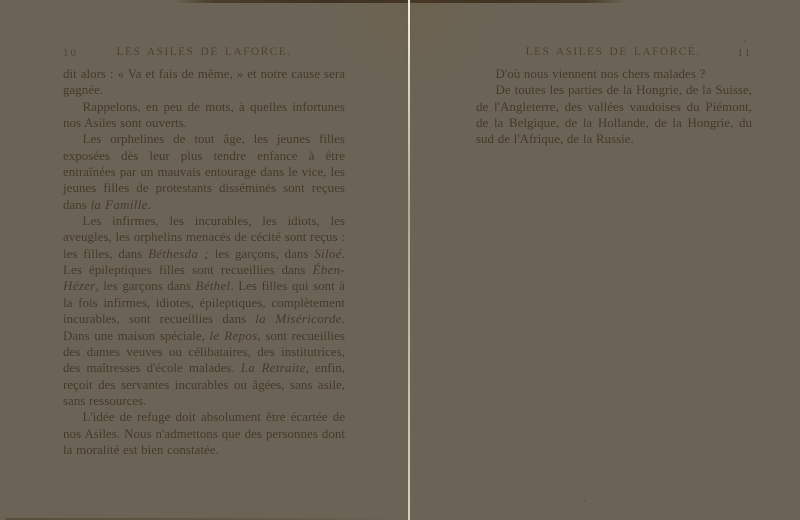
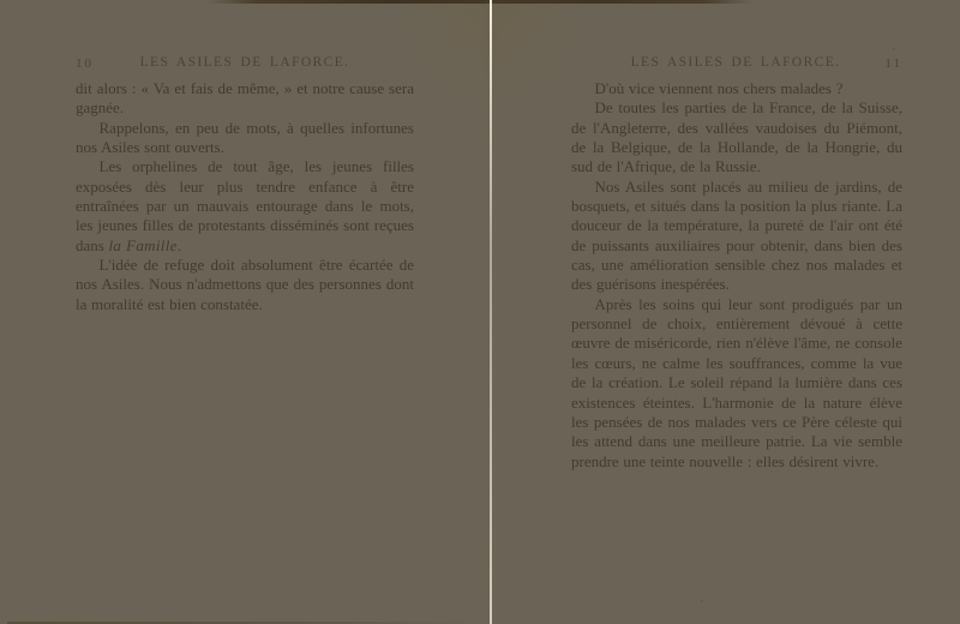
  10
  LES ASILES DE LAFORCE.
  dit alors : « Va et fais de même, » et notre cause sera gagnée.
  Rappelons, en peu de mots, à quelles infortunes nos Asiles sont ouverts.
- Les orphelines de tout âge, les jeunes filles exposées dès leur plus tendre enfance à être entraînées par un mauvais entourage dans le vice, les jeunes filles de protestants disséminés sont reçues dans la Famille.
+ Les orphelines de tout âge, les jeunes filles exposées dès leur plus tendre enfance à être entraînées par un mauvais entourage dans le mots, les jeunes filles de protestants disséminés sont reçues dans la Famille.
- Les infirmes, les incurables, les idiots, les aveugles, les orphelins menacés de cécité sont reçus : les filles, dans Béthesda ; les garçons, dans Siloé. Les épileptiques filles sont recueillies dans Ében-Hézer, les garçons dans Béthel. Les filles qui sont à la fois infirmes, idiotes, épileptiques, complètement incurables, sont recueillies dans la Miséricorde. Dans une maison spéciale, le Repos, sont recueillies des dames veuves ou célibataires, des institutrices, des maîtresses d'école malades. La Retraite, enfin, reçoit des servantes incurables ou âgées, sans asile, sans ressources.
  L'idée de refuge doit absolument être écartée de nos Asiles. Nous n'admettons que des personnes dont la moralité est bien constatée.
  LES ASILES DE LAFORCE.
  11
- D'où nous viennent nos chers malades ?
+ D'où vice viennent nos chers malades ?
- De toutes les parties de la Hongrie, de la Suisse, de l'Angleterre, des vallées vaudoises du Piémont, de la Belgique, de la Hollande, de la Hongrie, du sud de l'Afrique, de la Russie.
+ De toutes les parties de la France, de la Suisse, de l'Angleterre, des vallées vaudoises du Piémont, de la Belgique, de la Hollande, de la Hongrie, du sud de l'Afrique, de la Russie.
+ Nos Asiles sont placés au milieu de jardins, de bosquets, et situés dans la position la plus riante. La douceur de la température, la pureté de l'air ont été de puissants auxiliaires pour obtenir, dans bien des cas, une amélioration sensible chez nos malades et des guérisons inespérées.
+ Après les soins qui leur sont prodigués par un personnel de choix, entièrement dévoué à cette œuvre de miséricorde, rien n'élève l'âme, ne console les cœurs, ne calme les souffrances, comme la vue de la création. Le soleil répand la lumière dans ces existences éteintes. L'harmonie de la nature élève les pensées de nos malades vers ce Père céleste qui les attend dans une meilleure patrie. La vie semble prendre une teinte nouvelle : elles désirent vivre.
